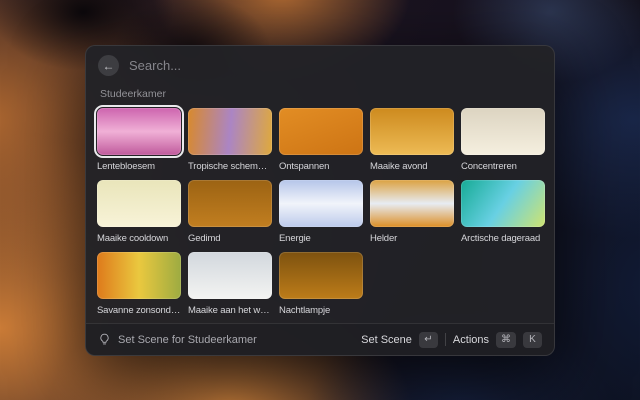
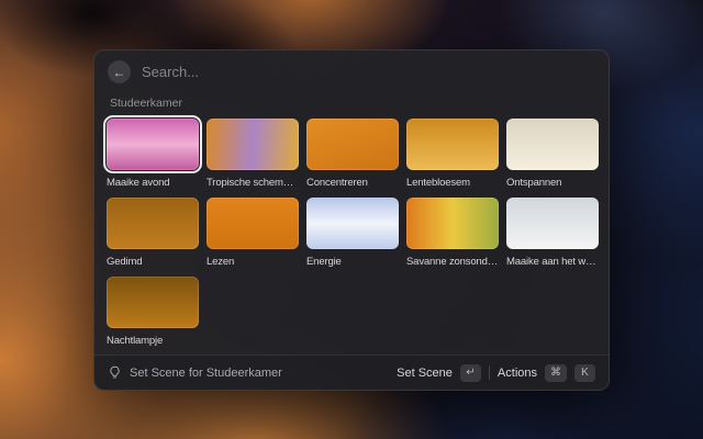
  ←
  Search...
  Studeerkamer
- Lentebloesem
+ Maaike avond
  Tropische schemerin
- Ontspannen
+ Concentreren
- Maaike avond
+ Lentebloesem
- Concentreren
+ Ontspannen
- Maaike cooldown
  Gedimd
+ Lezen
  Energie
- Helder
- Arctische dageraad
  Savanne zonsonder
  Maaike aan het werk
  Nachtlampje
  Set Scene for Studeerkamer
  Set Scene
  ↵
  Actions
  ⌘
  K
